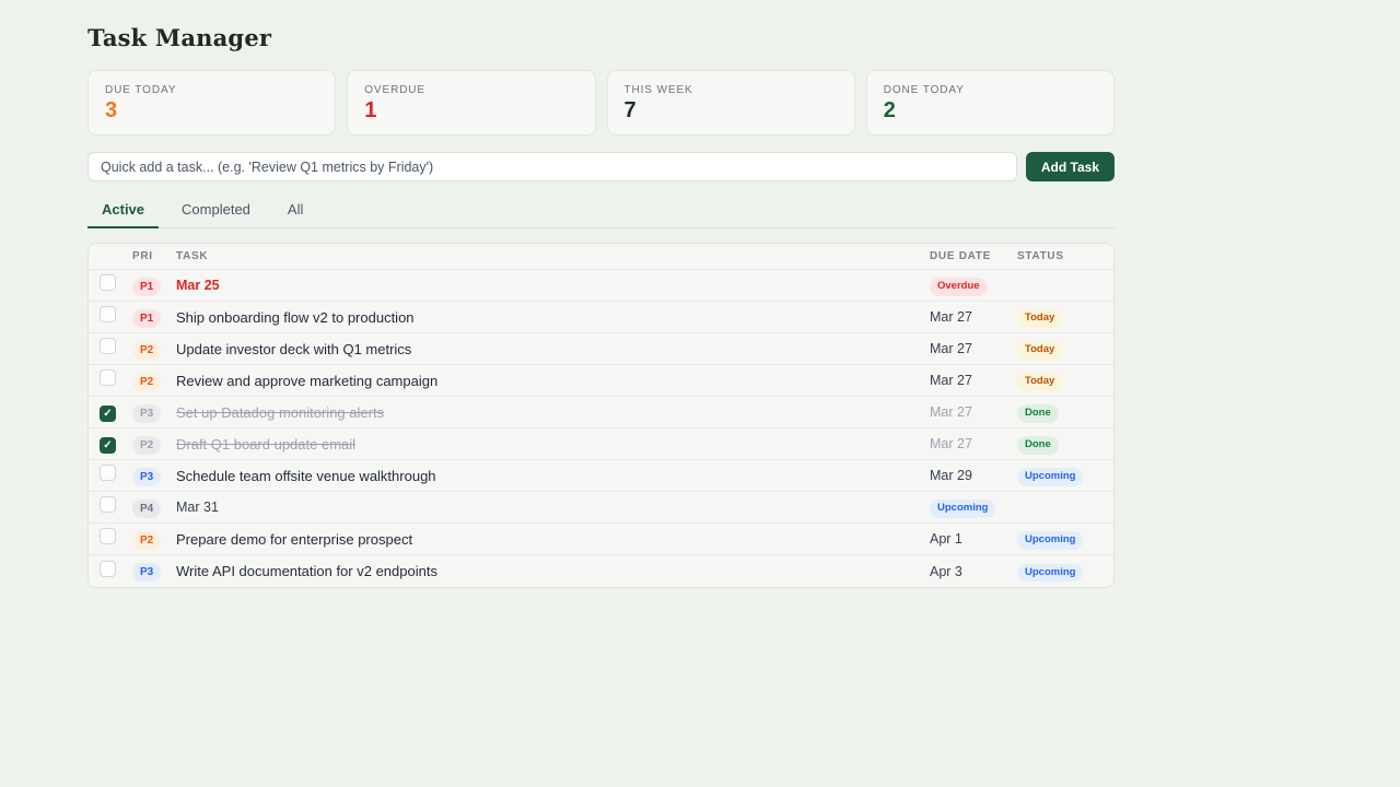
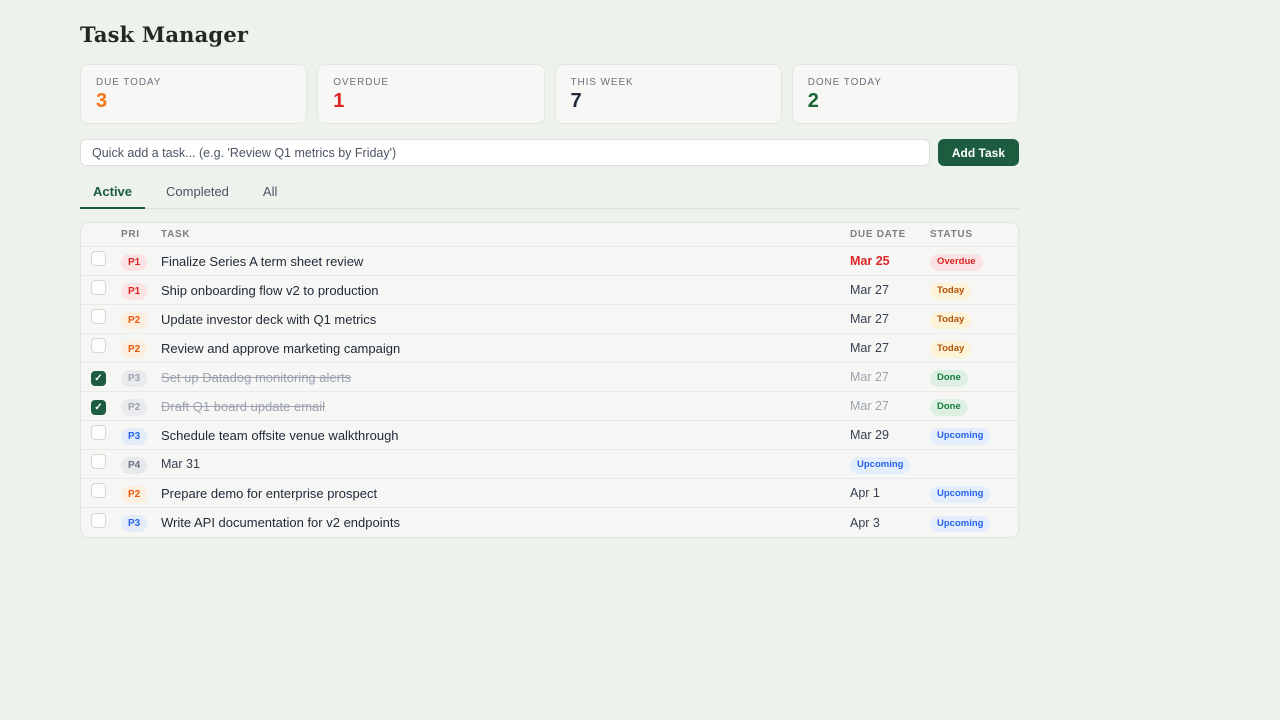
  Task Manager
  DUE TODAY
  3
  OVERDUE
  1
  THIS WEEK
  7
  DONE TODAY
  2
  Quick add a task... (e.g. 'Review Q1 metrics by Friday')
  Add Task
  Active
  Completed
  All
  PRI
  TASK
  DUE DATE
  STATUS
  P1
+ Finalize Series A term sheet review
  Mar 25
  Overdue
  P1
  Ship onboarding flow v2 to production
  Mar 27
  Today
  P2
  Update investor deck with Q1 metrics
  Mar 27
  Today
  P2
  Review and approve marketing campaign
  Mar 27
  Today
  ✓
  P3
  Set up Datadog monitoring alerts
  Mar 27
  Done
  ✓
  P2
  Draft Q1 board update email
  Mar 27
  Done
  P3
  Schedule team offsite venue walkthrough
  Mar 29
  Upcoming
  P4
  Mar 31
  Upcoming
  P2
  Prepare demo for enterprise prospect
  Apr 1
  Upcoming
  P3
  Write API documentation for v2 endpoints
  Apr 3
  Upcoming
